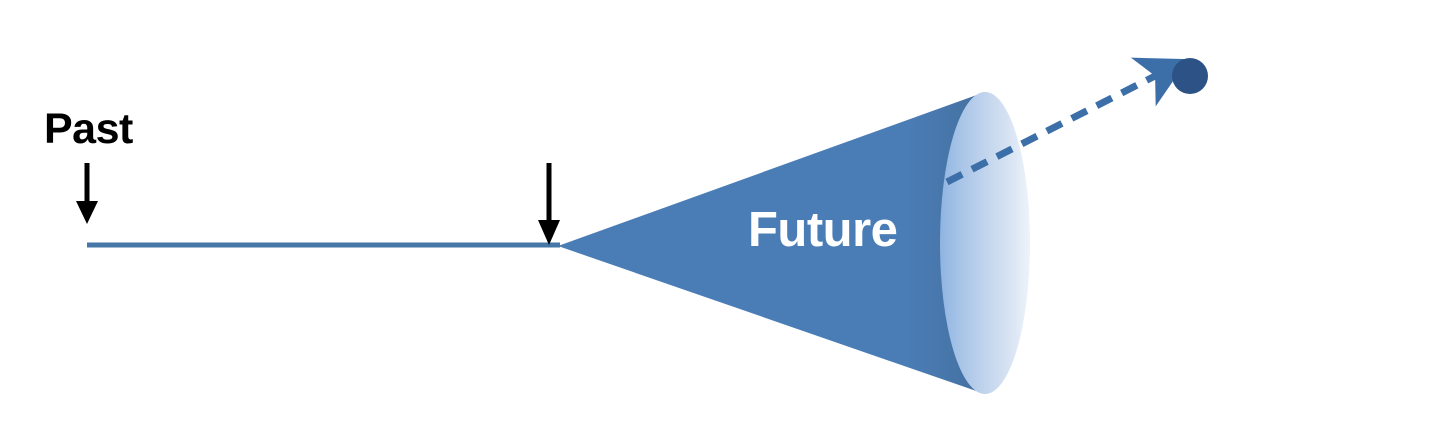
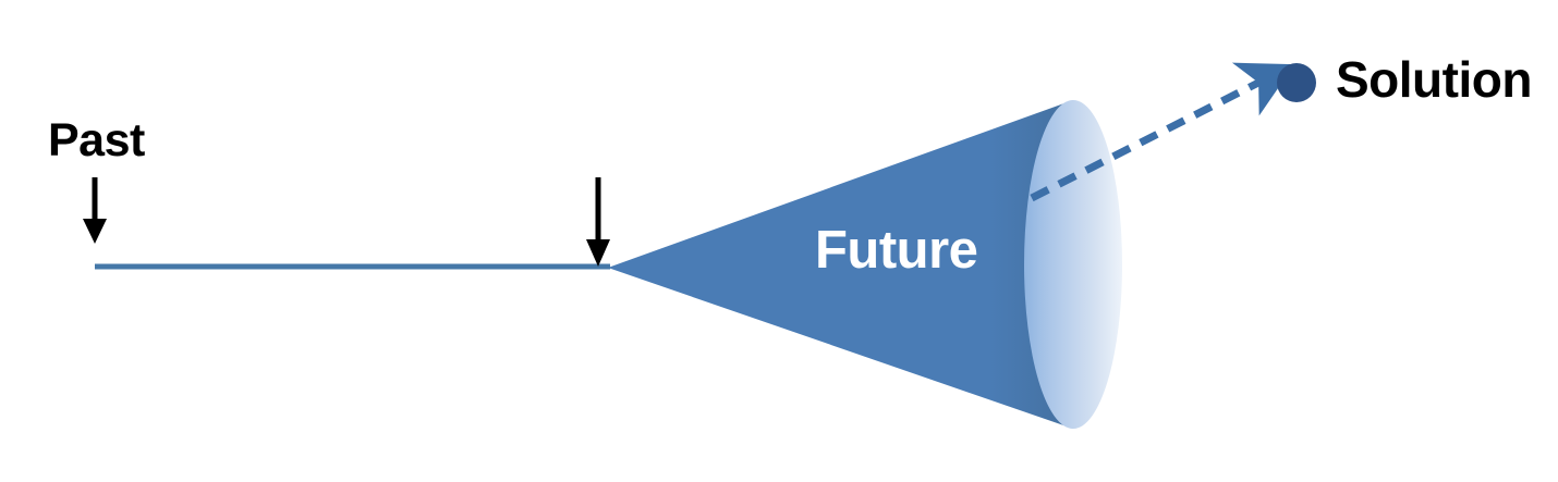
  Past
  Future
+ Solution
